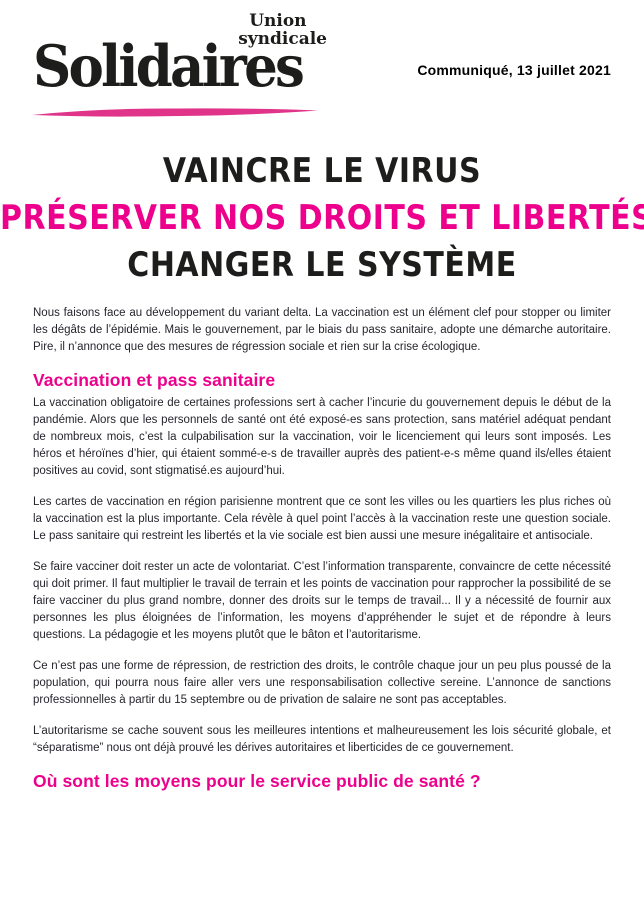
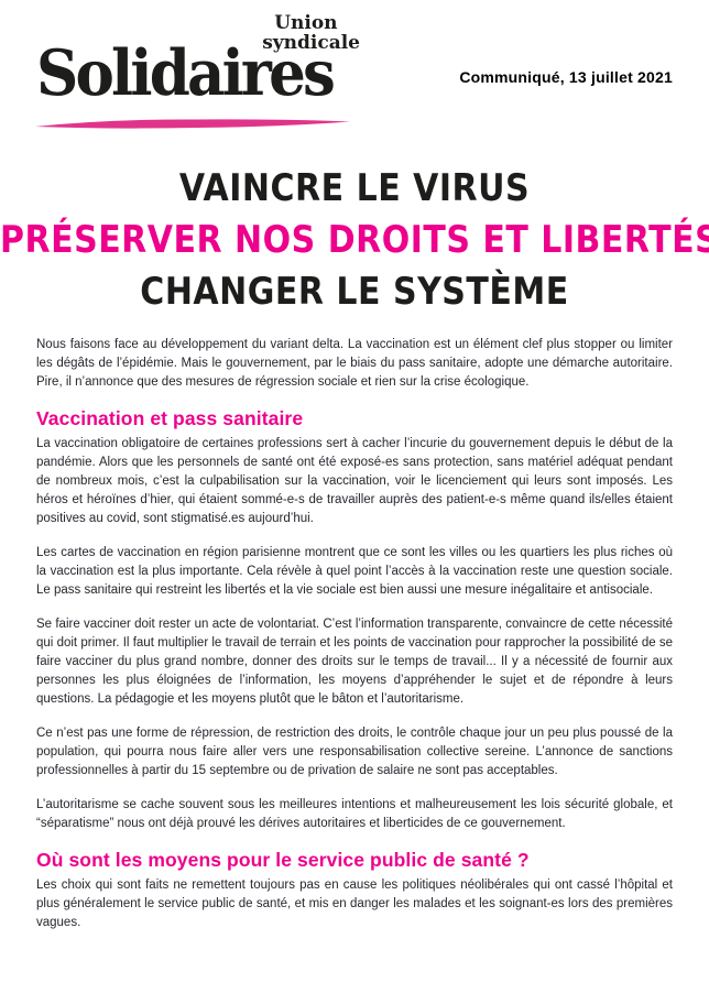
  Union
  syndicale
  Solidaires
  Communiqué, 13 juillet 2021
  VAINCRE LE VIRUS
  PRÉSERVER NOS DROITS ET LIBERTÉS
  CHANGER LE SYSTÈME
- Nous faisons face au développement du variant delta. La vaccination est un élément clef pour stopper ou limiter les dégâts de l’épidémie. Mais le gouvernement, par le biais du pass sanitaire, adopte une démarche autoritaire. Pire, il n’annonce que des mesures de régression sociale et rien sur la crise écologique.
+ Nous faisons face au développement du variant delta. La vaccination est un élément clef plus stopper ou limiter les dégâts de l’épidémie. Mais le gouvernement, par le biais du pass sanitaire, adopte une démarche autoritaire. Pire, il n’annonce que des mesures de régression sociale et rien sur la crise écologique.
  Vaccination et pass sanitaire
  La vaccination obligatoire de certaines professions sert à cacher l’incurie du gouvernement depuis le début de la pandémie. Alors que les personnels de santé ont été exposé-es sans protection, sans matériel adéquat pendant de nombreux mois, c’est la culpabilisation sur la vaccination, voir le licenciement qui leurs sont imposés. Les héros et héroïnes d’hier, qui étaient sommé-e-s de travailler auprès des patient-e-s même quand ils/elles étaient positives au covid, sont stigmatisé.es aujourd’hui.
  Les cartes de vaccination en région parisienne montrent que ce sont les villes ou les quartiers les plus riches où la vaccination est la plus importante. Cela révèle à quel point l’accès à la vaccination reste une question sociale. Le pass sanitaire qui restreint les libertés et la vie sociale est bien aussi une mesure inégalitaire et antisociale.
  Se faire vacciner doit rester un acte de volontariat. C’est l’information transparente, convaincre de cette nécessité qui doit primer. Il faut multiplier le travail de terrain et les points de vaccination pour rapprocher la possibilité de se faire vacciner du plus grand nombre, donner des droits sur le temps de travail... Il y a nécessité de fournir aux personnes les plus éloignées de l’information, les moyens d’appréhender le sujet et de répondre à leurs questions. La pédagogie et les moyens plutôt que le bâton et l’autoritarisme.
  Ce n’est pas une forme de répression, de restriction des droits, le contrôle chaque jour un peu plus poussé de la population, qui pourra nous faire aller vers une responsabilisation collective sereine. L’annonce de sanctions professionnelles à partir du 15 septembre ou de privation de salaire ne sont pas acceptables.
  L’autoritarisme se cache souvent sous les meilleures intentions et malheureusement les lois sécurité globale, et “séparatisme” nous ont déjà prouvé les dérives autoritaires et liberticides de ce gouvernement.
  Où sont les moyens pour le service public de santé ?
+ Les choix qui sont faits ne remettent toujours pas en cause les politiques néolibérales qui ont cassé l’hôpital et plus généralement le service public de santé, et mis en danger les malades et les soignant-es lors des premières vagues.
